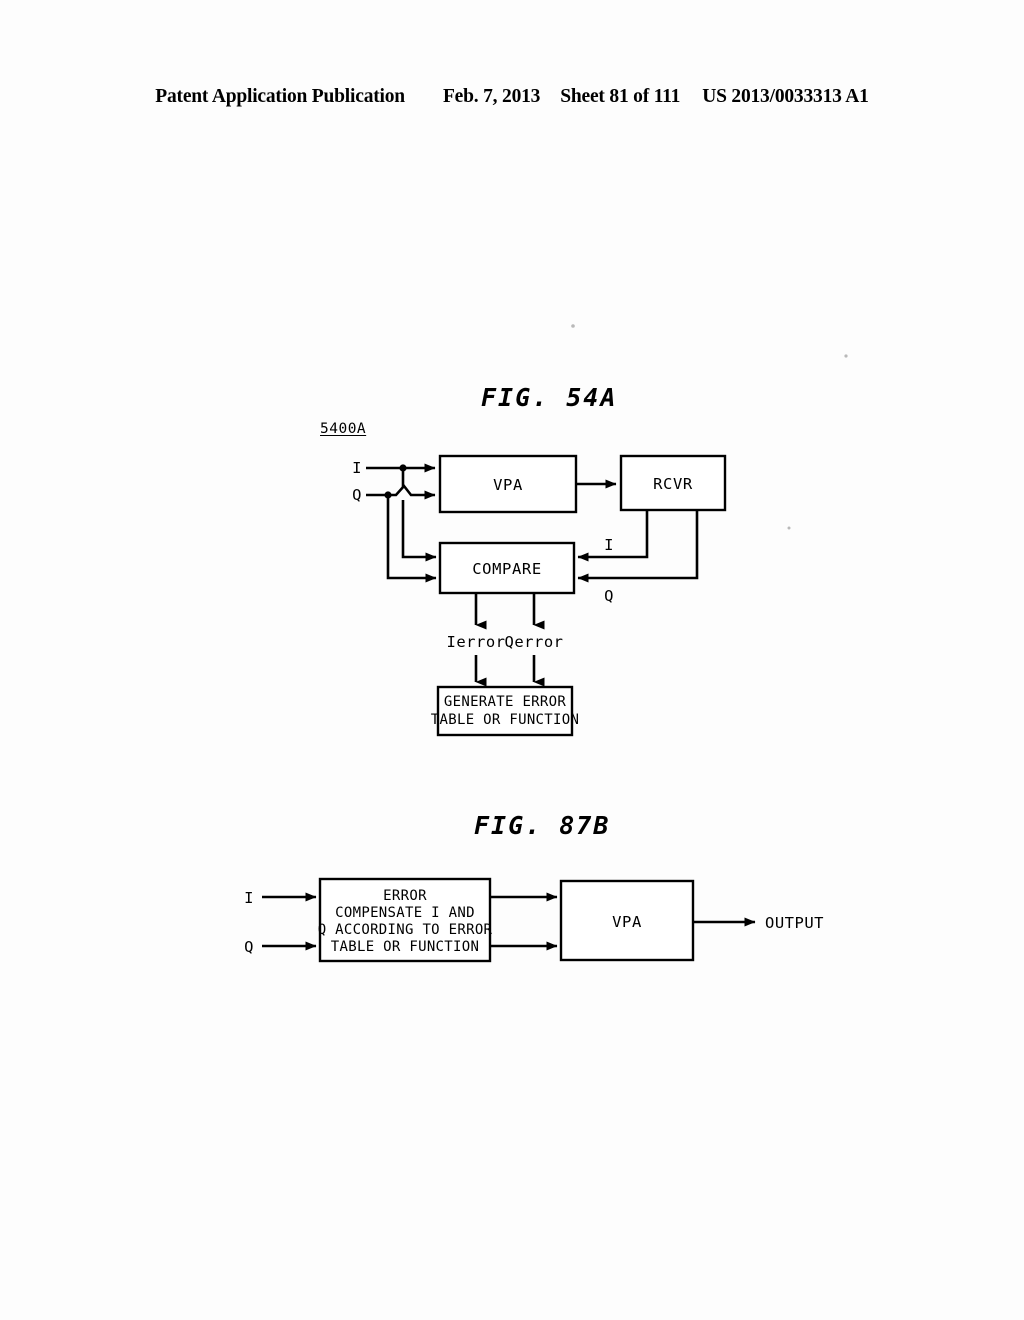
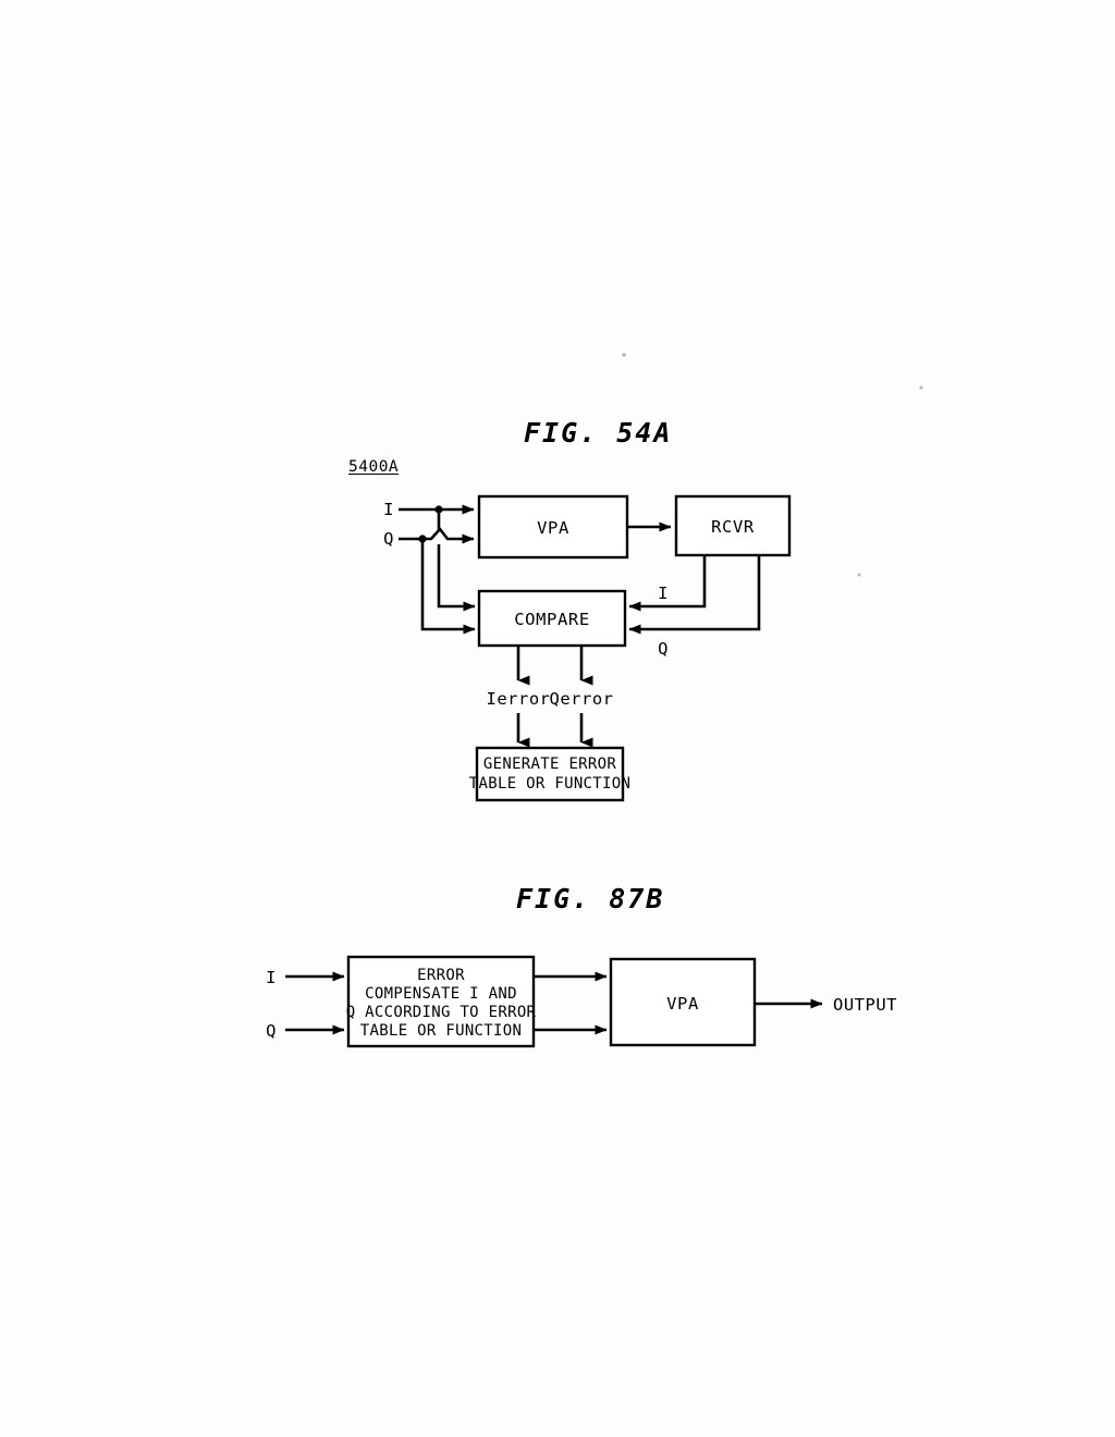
- Patent Application Publication
- Feb. 7, 2013
- Sheet 81 of 111
- US 2013/0033313 A1
  FIG. 54A
  5400A
  FIG. 87B
  I
  Q
  VPA
  RCVR
  I
  Q
  COMPARE
  Ierror
  Qerror
  GENERATE ERROR
  TABLE OR FUNCTION
  I
  Q
  ERROR
  COMPENSATE I AND
  Q ACCORDING TO ERROR
  TABLE OR FUNCTION
  VPA
  OUTPUT
